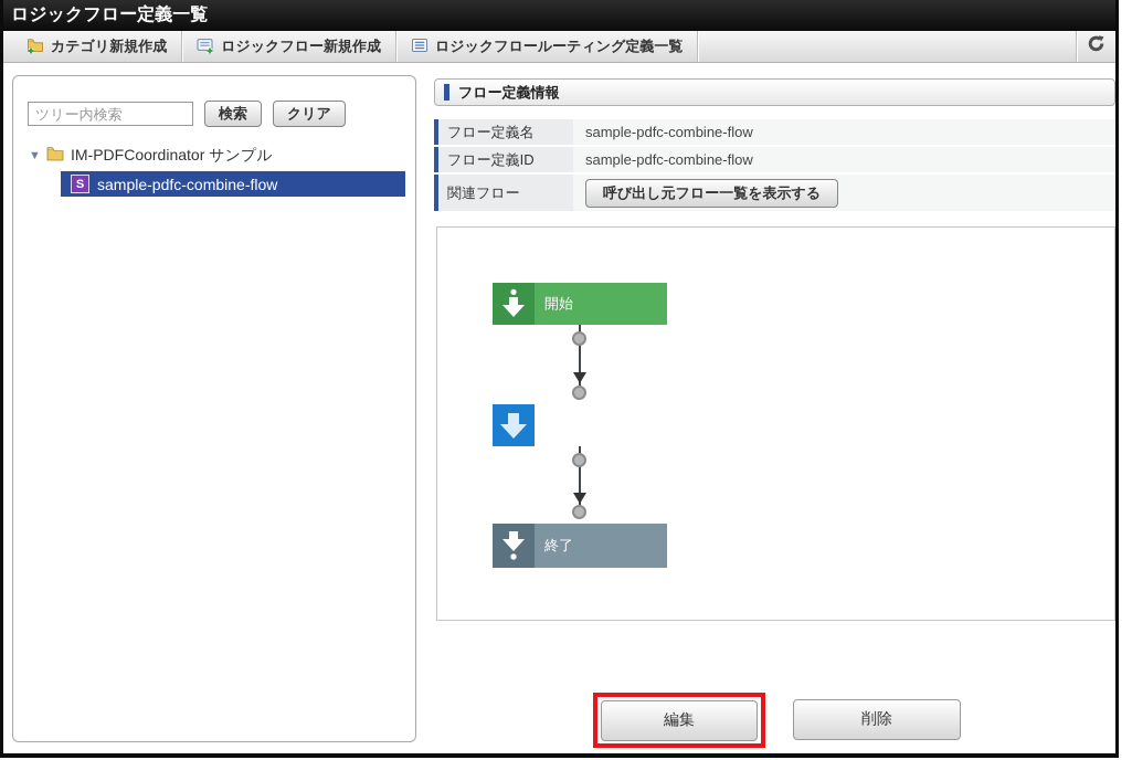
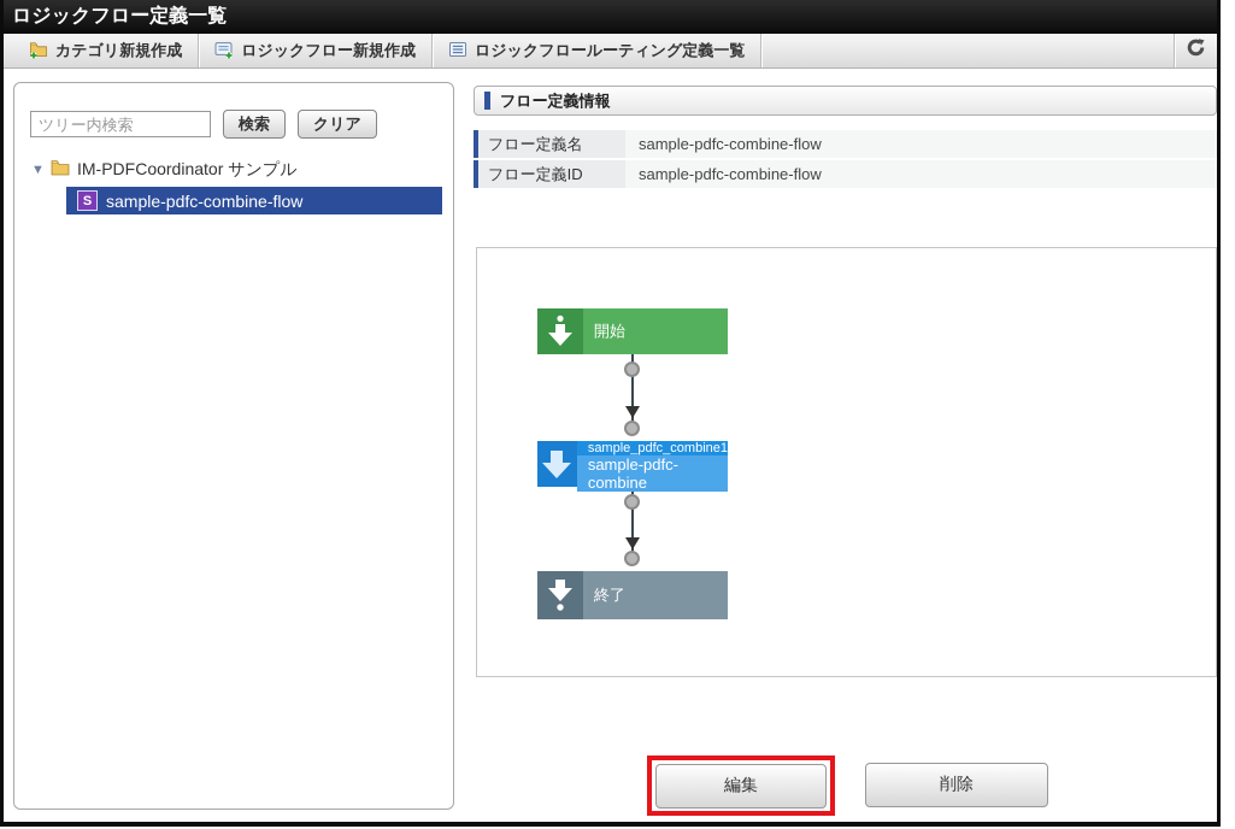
  ロジックフロー定義一覧
  カテゴリ新規作成
  ロジックフロー新規作成
  ロジックフロールーティング定義一覧
  ツリー内検索
  検索
  クリア
  ▼
  IM-PDFCoordinator サンプル
  S
  sample-pdfc-combine-flow
  フロー定義情報
  フロー定義名
  sample-pdfc-combine-flow
  フロー定義ID
  sample-pdfc-combine-flow
- 関連フロー
- 呼び出し元フロー一覧を表示する
  開始
+ sample_pdfc_combine1
+ sample-pdfc-combine
  終了
  編集
  削除
